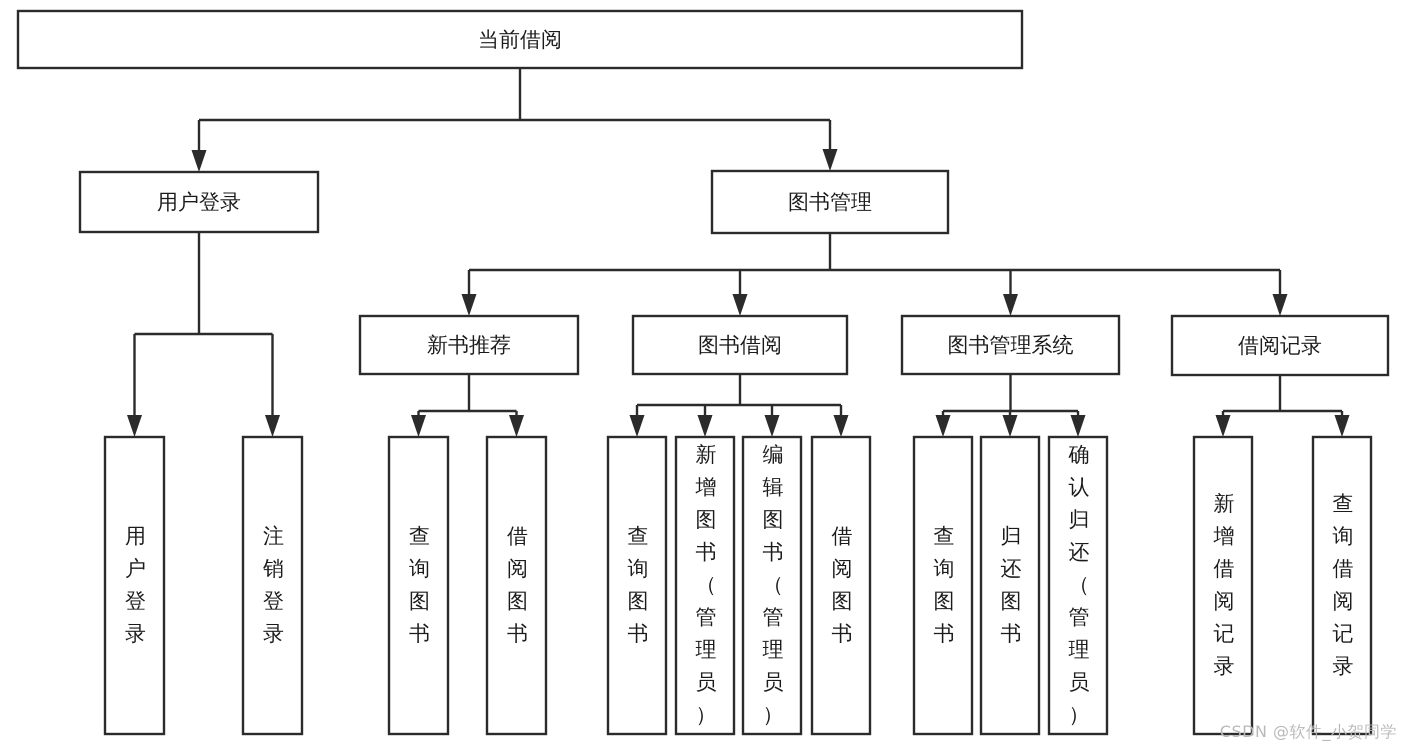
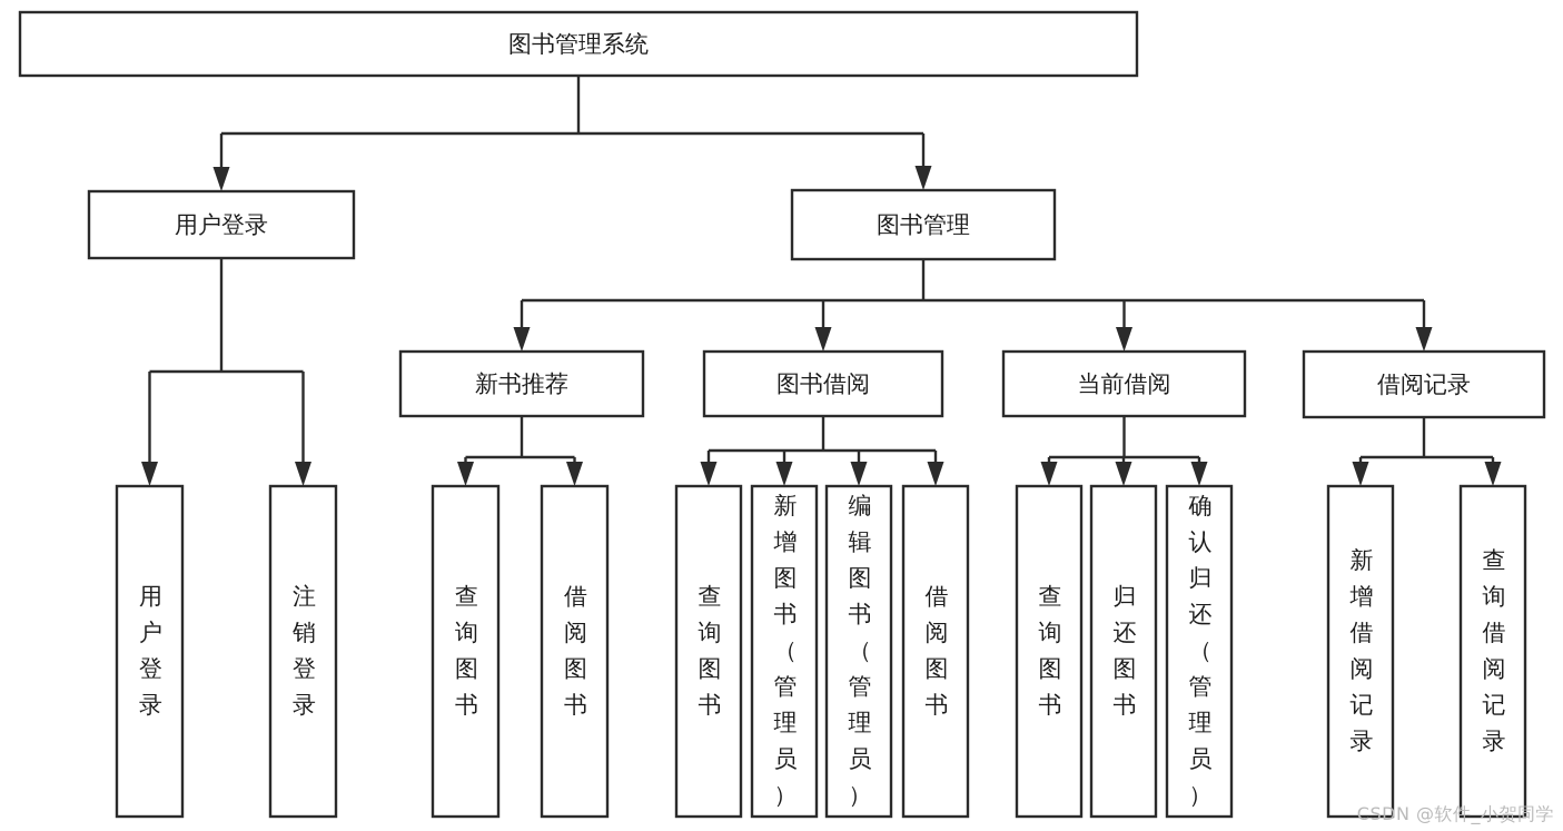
- 当前借阅
+ 图书管理系统
  用户登录
  图书管理
  新书推荐
  图书借阅
- 图书管理系统
+ 当前借阅
  借阅记录
  用户登录
  注销登录
  查询图书
  借阅图书
  查询图书
  新增图书（管理员）
  编辑图书（管理员）
  借阅图书
  查询图书
  归还图书
  确认归还（管理员）
  新增借阅记录
  查询借阅记录
  CSDN @软件_小贺同学
